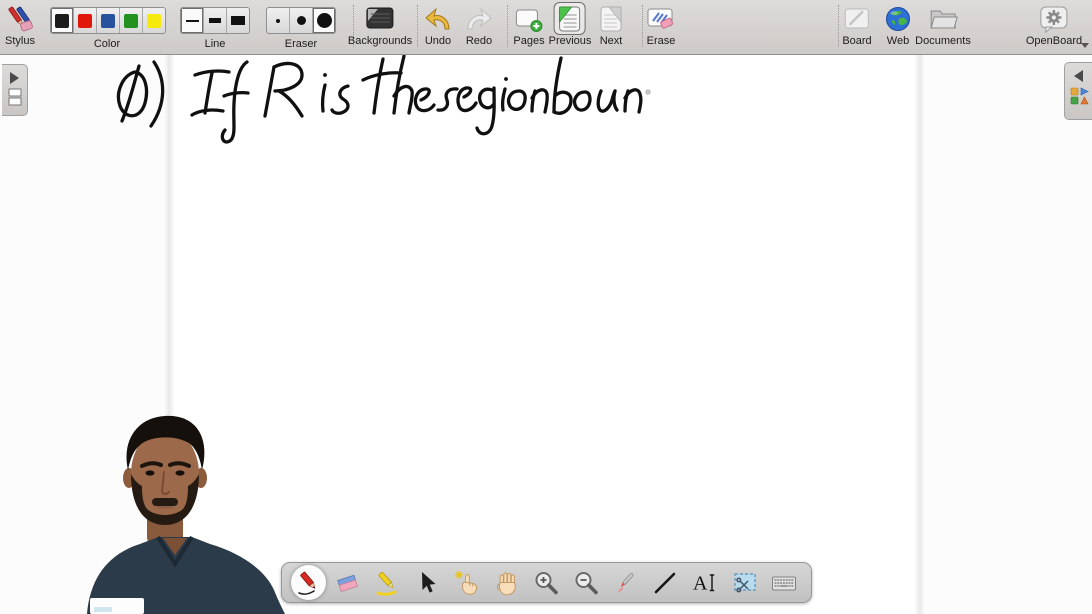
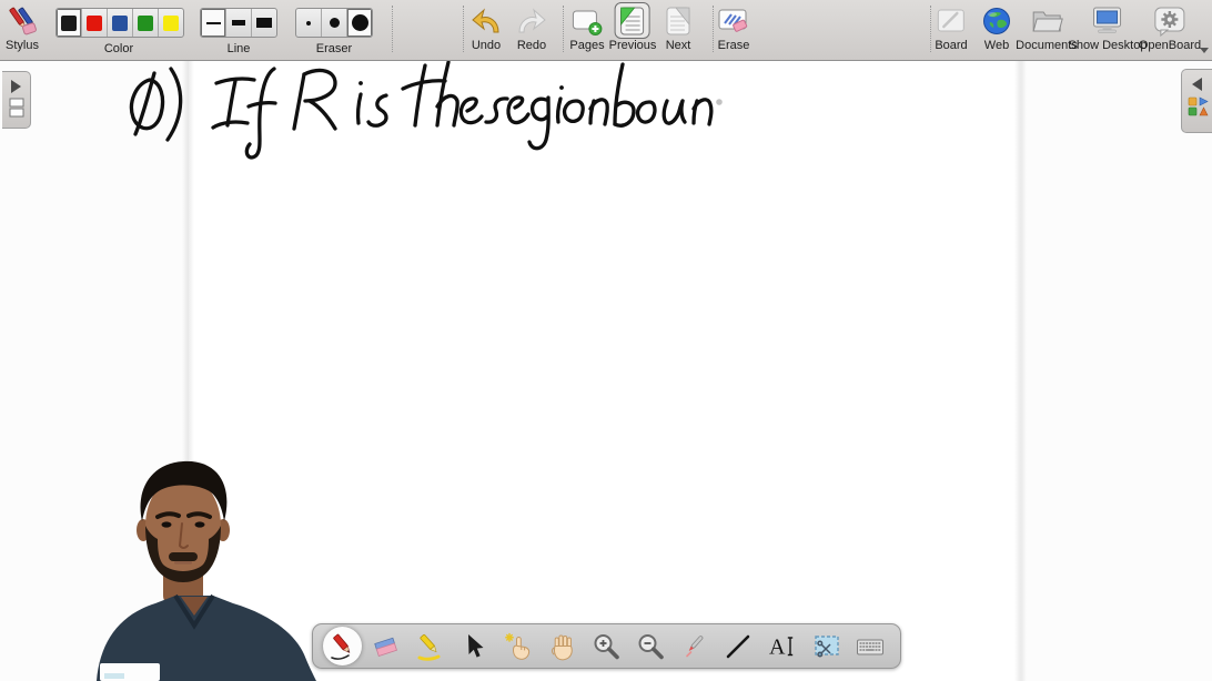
  Stylus
  Color
  Line
  Eraser
- Backgrounds
  Undo
  Redo
  Pages
  Previous
  Next
  Erase
  Board
  Web
  Documents
+ Show Desktop
  OpenBoard
  A
